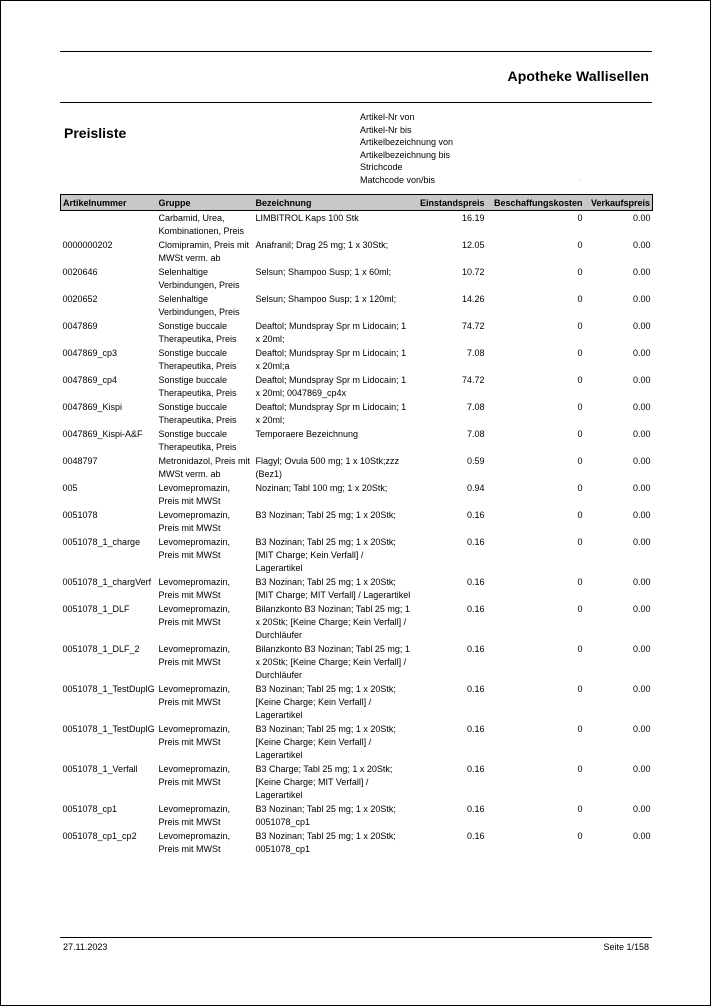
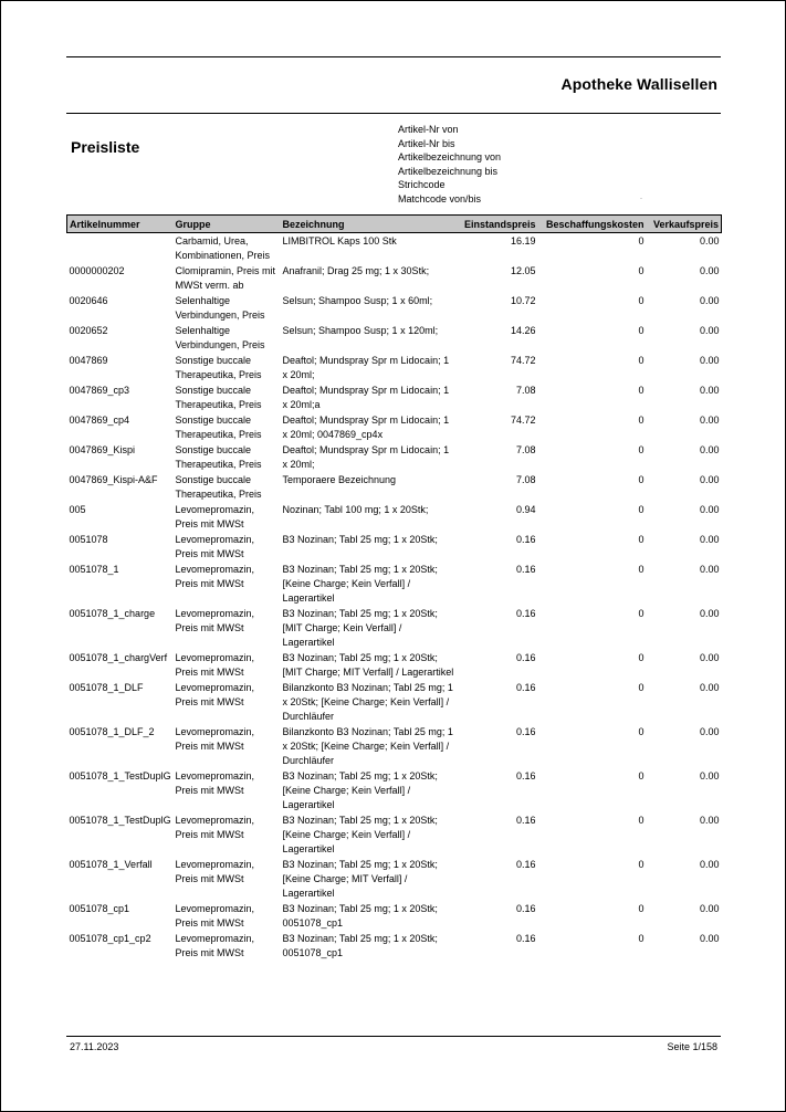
  Apotheke Wallisellen
  Preisliste
  Artikel-Nr von
  Artikel-Nr bis
  Artikelbezeichnung von
  Artikelbezeichnung bis
  Strichcode
  Matchcode von/bis
  Artikelnummer	Gruppe	Bezeichnung	Einstandspreis	Beschaffungskosten	Verkaufspreis
  	Carbamid, Urea, Kombinationen, Preis	LIMBITROL Kaps 100 Stk	16.19	0	0.00
  0000000202	Clomipramin, Preis mit MWSt verm. ab	Anafranil; Drag 25 mg; 1 x 30Stk;	12.05	0	0.00
  0020646	Selenhaltige Verbindungen, Preis	Selsun; Shampoo Susp; 1 x 60ml;	10.72	0	0.00
  0020652	Selenhaltige Verbindungen, Preis	Selsun; Shampoo Susp; 1 x 120ml;	14.26	0	0.00
  0047869	Sonstige buccale Therapeutika, Preis	Deaftol; Mundspray Spr m Lidocain; 1 x 20ml;	74.72	0	0.00
  0047869_cp3	Sonstige buccale Therapeutika, Preis	Deaftol; Mundspray Spr m Lidocain; 1 x 20ml;a	7.08	0	0.00
  0047869_cp4	Sonstige buccale Therapeutika, Preis	Deaftol; Mundspray Spr m Lidocain; 1 x 20ml; 0047869_cp4x	74.72	0	0.00
  0047869_Kispi	Sonstige buccale Therapeutika, Preis	Deaftol; Mundspray Spr m Lidocain; 1 x 20ml;	7.08	0	0.00
  0047869_Kispi-A&F	Sonstige buccale Therapeutika, Preis	Temporaere Bezeichnung	7.08	0	0.00
- 0048797	Metronidazol, Preis mit MWSt verm. ab	Flagyl; Ovula 500 mg; 1 x 10Stk;zzz (Bez1)	0.59	0	0.00
  005	Levomepromazin, Preis mit MWSt	Nozinan; Tabl 100 mg; 1 x 20Stk;	0.94	0	0.00
  0051078	Levomepromazin, Preis mit MWSt	B3 Nozinan; Tabl 25 mg; 1 x 20Stk;	0.16	0	0.00
+ 0051078_1	Levomepromazin, Preis mit MWSt	B3 Nozinan; Tabl 25 mg; 1 x 20Stk; [Keine Charge; Kein Verfall] / Lagerartikel	0.16	0	0.00
  0051078_1_charge	Levomepromazin, Preis mit MWSt	B3 Nozinan; Tabl 25 mg; 1 x 20Stk; [MIT Charge; Kein Verfall] / Lagerartikel	0.16	0	0.00
  0051078_1_chargVerf	Levomepromazin, Preis mit MWSt	B3 Nozinan; Tabl 25 mg; 1 x 20Stk; [MIT Charge; MIT Verfall] / Lagerartikel	0.16	0	0.00
  0051078_1_DLF	Levomepromazin, Preis mit MWSt	Bilanzkonto B3 Nozinan; Tabl 25 mg; 1 x 20Stk; [Keine Charge; Kein Verfall] / Durchläufer	0.16	0	0.00
  0051078_1_DLF_2	Levomepromazin, Preis mit MWSt	Bilanzkonto B3 Nozinan; Tabl 25 mg; 1 x 20Stk; [Keine Charge; Kein Verfall] / Durchläufer	0.16	0	0.00
  0051078_1_TestDuplG	Levomepromazin, Preis mit MWSt	B3 Nozinan; Tabl 25 mg; 1 x 20Stk; [Keine Charge; Kein Verfall] / Lagerartikel	0.16	0	0.00
  0051078_1_TestDuplG	Levomepromazin, Preis mit MWSt	B3 Nozinan; Tabl 25 mg; 1 x 20Stk; [Keine Charge; Kein Verfall] / Lagerartikel	0.16	0	0.00
- 0051078_1_Verfall	Levomepromazin, Preis mit MWSt	B3 Charge; Tabl 25 mg; 1 x 20Stk; [Keine Charge; MIT Verfall] / Lagerartikel	0.16	0	0.00
+ 0051078_1_Verfall	Levomepromazin, Preis mit MWSt	B3 Nozinan; Tabl 25 mg; 1 x 20Stk; [Keine Charge; MIT Verfall] / Lagerartikel	0.16	0	0.00
  0051078_cp1	Levomepromazin, Preis mit MWSt	B3 Nozinan; Tabl 25 mg; 1 x 20Stk; 0051078_cp1	0.16	0	0.00
  0051078_cp1_cp2	Levomepromazin, Preis mit MWSt	B3 Nozinan; Tabl 25 mg; 1 x 20Stk; 0051078_cp1	0.16	0	0.00
  27.11.2023
  Seite 1/158
